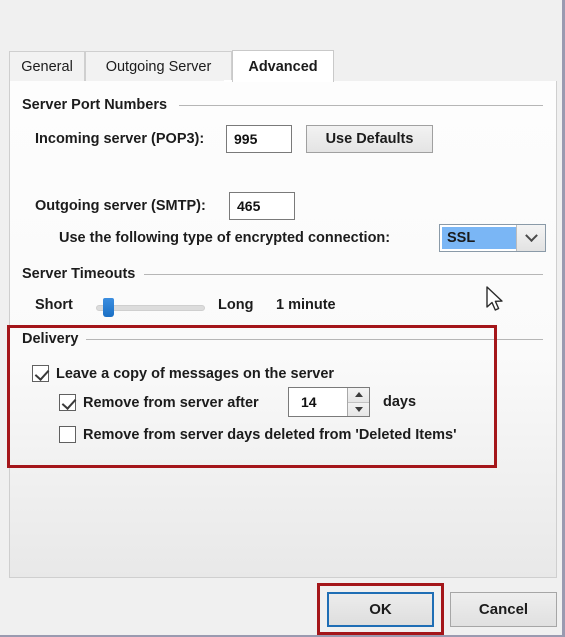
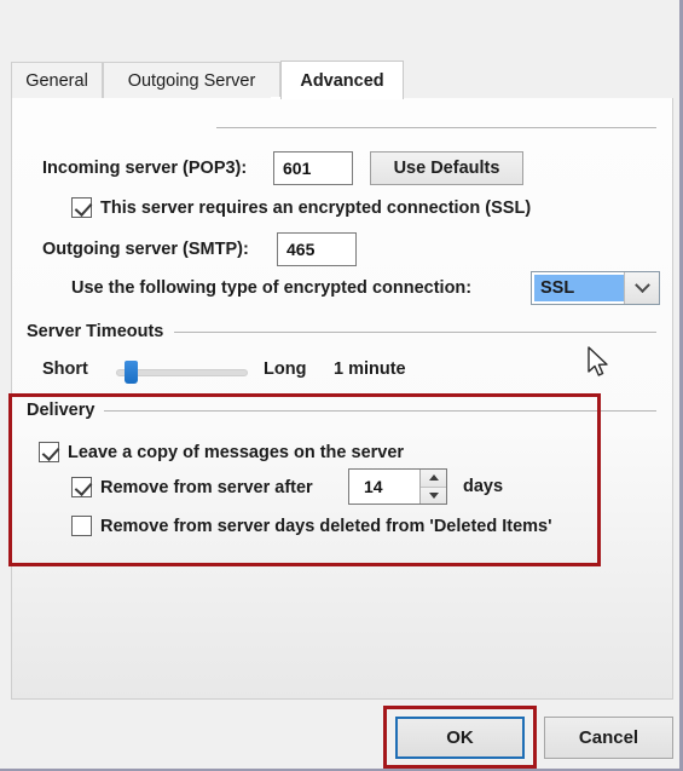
  General
  Outgoing Server
  Advanced
- Server Port Numbers
  Incoming server (POP3):
- 995
+ 601
  Use Defaults
+ This server requires an encrypted connection (SSL)
  Outgoing server (SMTP):
  465
  Use the following type of encrypted connection:
  SSL
  Server Timeouts
  Short
  Long
  1 minute
  Delivery
  Leave a copy of messages on the server
  Remove from server after
  14
  days
  Remove from server days deleted from 'Deleted Items'
  OK
  Cancel
